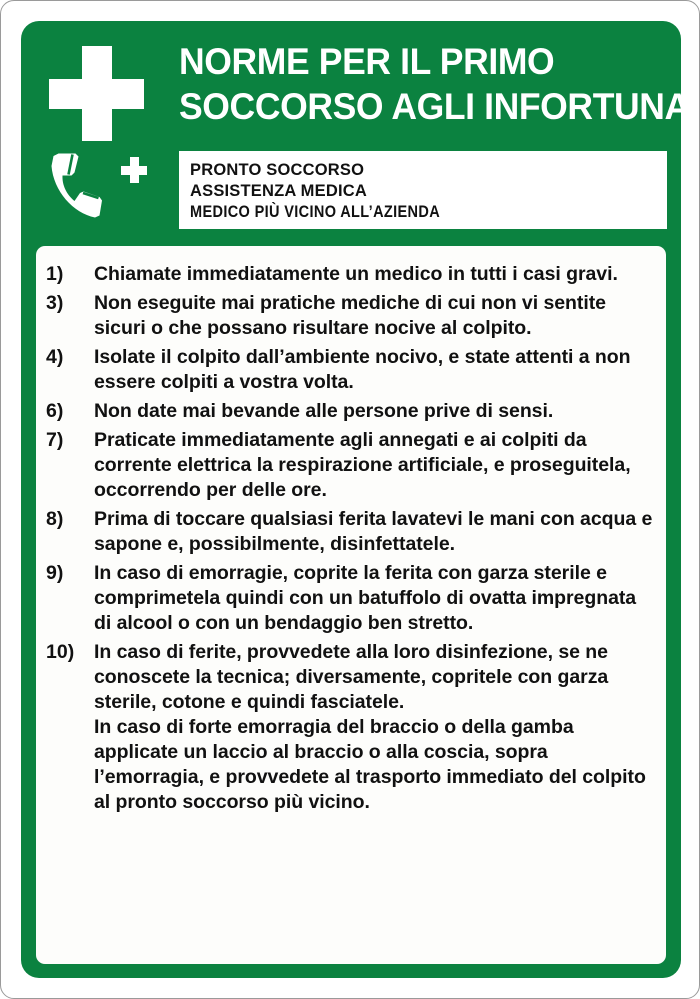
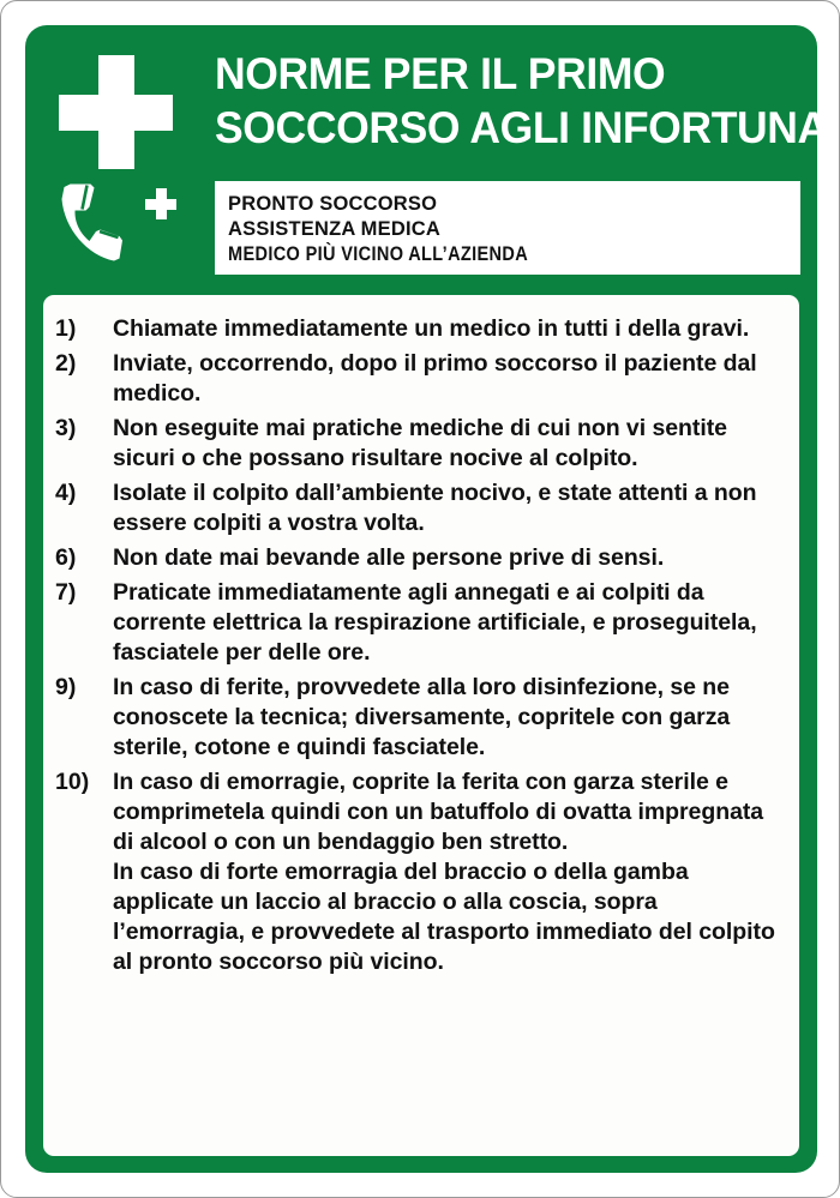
  NORME PER IL PRIMO
  SOCCORSO AGLI INFORTUNAT
  PRONTO SOCCORSO
  ASSISTENZA MEDICA
  MEDICO PIÙ VICINO ALL’AZIENDA
  1)
- Chiamate immediatamente un medico in tutti i casi gravi.
+ Chiamate immediatamente un medico in tutti i della gravi.
+ 2)
+ Inviate, occorrendo, dopo il primo soccorso il paziente dal medico.
  3)
  Non eseguite mai pratiche mediche di cui non vi sentite sicuri o che possano risultare nocive al colpito.
  4)
  Isolate il colpito dall’ambiente nocivo, e state attenti a non essere colpiti a vostra volta.
  6)
  Non date mai bevande alle persone prive di sensi.
  7)
- Praticate immediatamente agli annegati e ai colpiti da corrente elettrica la respirazione artificiale, e proseguitela, occorrendo per delle ore.
+ Praticate immediatamente agli annegati e ai colpiti da corrente elettrica la respirazione artificiale, e proseguitela, fasciatele per delle ore.
- 8)
- Prima di toccare qualsiasi ferita lavatevi le mani con acqua e sapone e, possibilmente, disinfettatele.
  9)
- In caso di emorragie, coprite la ferita con garza sterile e comprimetela quindi con un batuffolo di ovatta impregnata di alcool o con un bendaggio ben stretto.
+ In caso di ferite, provvedete alla loro disinfezione, se ne conoscete la tecnica; diversamente, copritele con garza sterile, cotone e quindi fasciatele.
  10)
- In caso di ferite, provvedete alla loro disinfezione, se ne conoscete la tecnica; diversamente, copritele con garza sterile, cotone e quindi fasciatele.
+ In caso di emorragie, coprite la ferita con garza sterile e comprimetela quindi con un batuffolo di ovatta impregnata di alcool o con un bendaggio ben stretto.
  In caso di forte emorragia del braccio o della gamba applicate un laccio al braccio o alla coscia, sopra l’emorragia, e provvedete al trasporto immediato del colpito al pronto soccorso più vicino.
